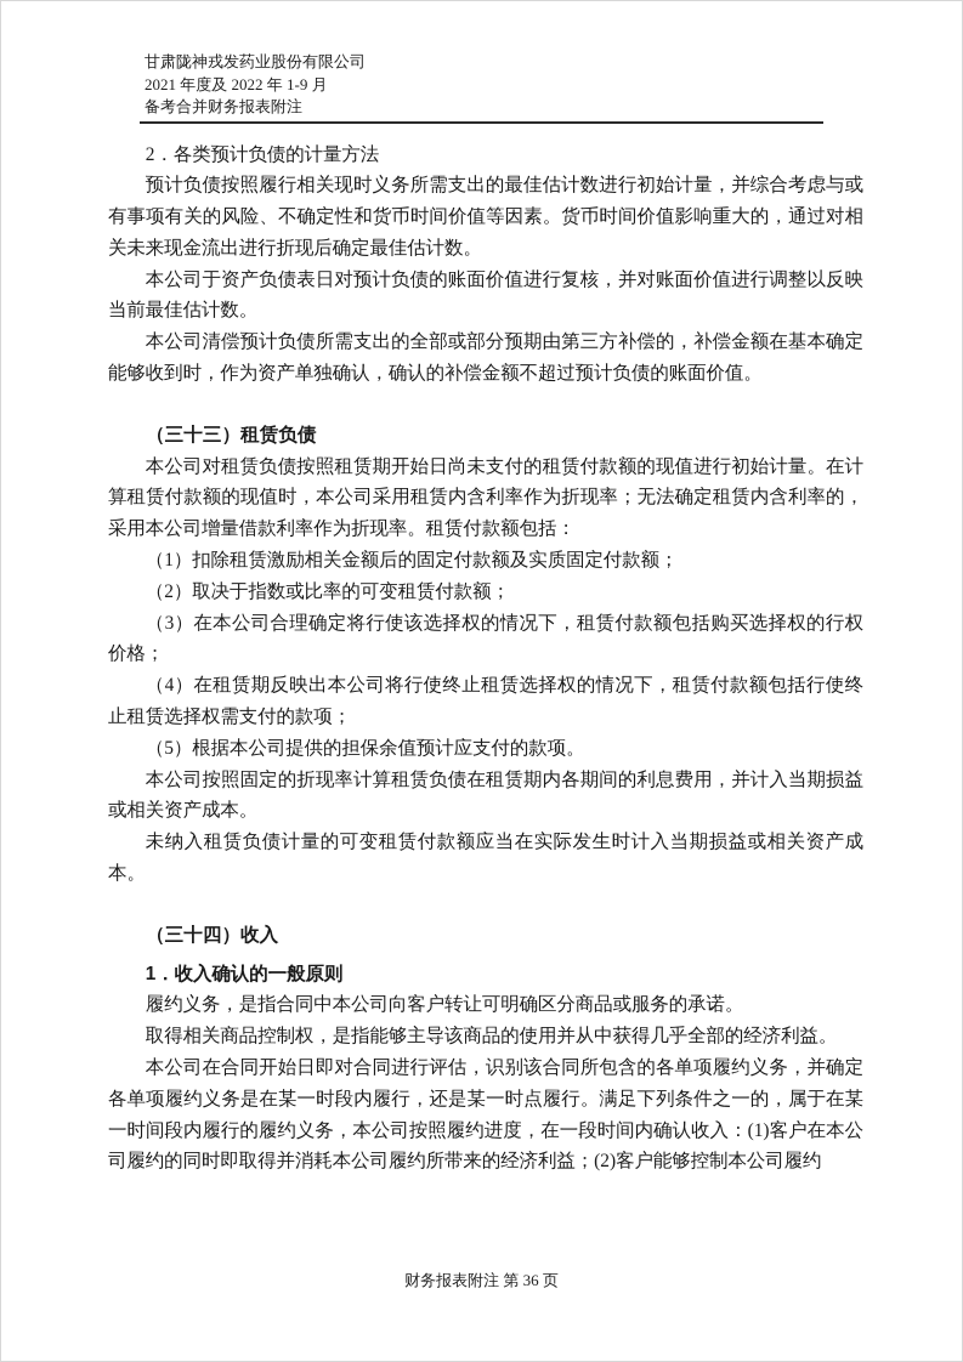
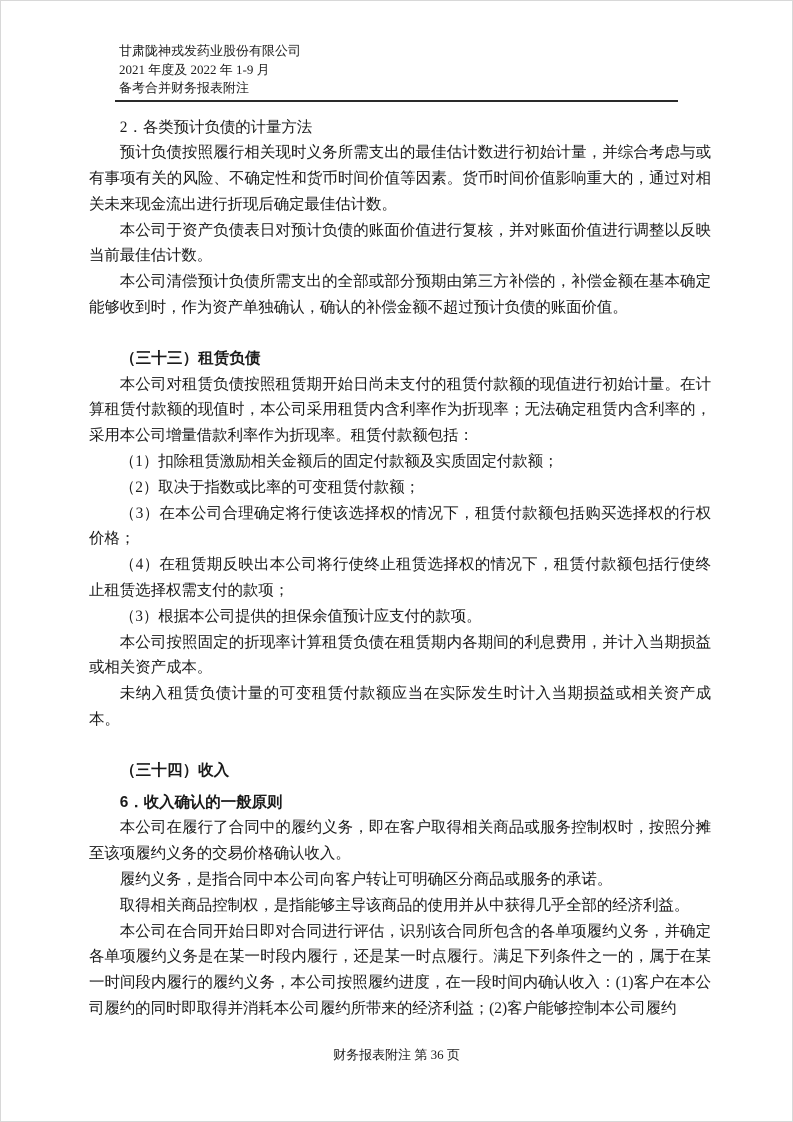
  甘肃陇神戎发药业股份有限公司
  2021 年度及 2022 年 1-9 月
  备考合并财务报表附注
  2．各类预计负债的计量方法
  预计负债按照履行相关现时义务所需支出的最佳估计数进行初始计量，并综合考虑与或有事项有关的风险、不确定性和货币时间价值等因素。货币时间价值影响重大的，通过对相关未来现金流出进行折现后确定最佳估计数。
  本公司于资产负债表日对预计负债的账面价值进行复核，并对账面价值进行调整以反映当前最佳估计数。
  本公司清偿预计负债所需支出的全部或部分预期由第三方补偿的，补偿金额在基本确定能够收到时，作为资产单独确认，确认的补偿金额不超过预计负债的账面价值。
  （三十三）租赁负债
  本公司对租赁负债按照租赁期开始日尚未支付的租赁付款额的现值进行初始计量。在计算租赁付款额的现值时，本公司采用租赁内含利率作为折现率；无法确定租赁内含利率的，采用本公司增量借款利率作为折现率。租赁付款额包括：
  （1）扣除租赁激励相关金额后的固定付款额及实质固定付款额；
  （2）取决于指数或比率的可变租赁付款额；
  （3）在本公司合理确定将行使该选择权的情况下，租赁付款额包括购买选择权的行权价格；
  （4）在租赁期反映出本公司将行使终止租赁选择权的情况下，租赁付款额包括行使终止租赁选择权需支付的款项；
- （5）根据本公司提供的担保余值预计应支付的款项。
+ （3）根据本公司提供的担保余值预计应支付的款项。
  本公司按照固定的折现率计算租赁负债在租赁期内各期间的利息费用，并计入当期损益或相关资产成本。
  未纳入租赁负债计量的可变租赁付款额应当在实际发生时计入当期损益或相关资产成本。
  （三十四）收入
- 1．收入确认的一般原则
+ 6．收入确认的一般原则
+ 本公司在履行了合同中的履约义务，即在客户取得相关商品或服务控制权时，按照分摊至该项履约义务的交易价格确认收入。
  履约义务，是指合同中本公司向客户转让可明确区分商品或服务的承诺。
  取得相关商品控制权，是指能够主导该商品的使用并从中获得几乎全部的经济利益。
  本公司在合同开始日即对合同进行评估，识别该合同所包含的各单项履约义务，并确定各单项履约义务是在某一时段内履行，还是某一时点履行。满足下列条件之一的，属于在某一时间段内履行的履约义务，本公司按照履约进度，在一段时间内确认收入：(1)客户在本公司履约的同时即取得并消耗本公司履约所带来的经济利益；(2)客户能够控制本公司履约
  财务报表附注 第 36 页
